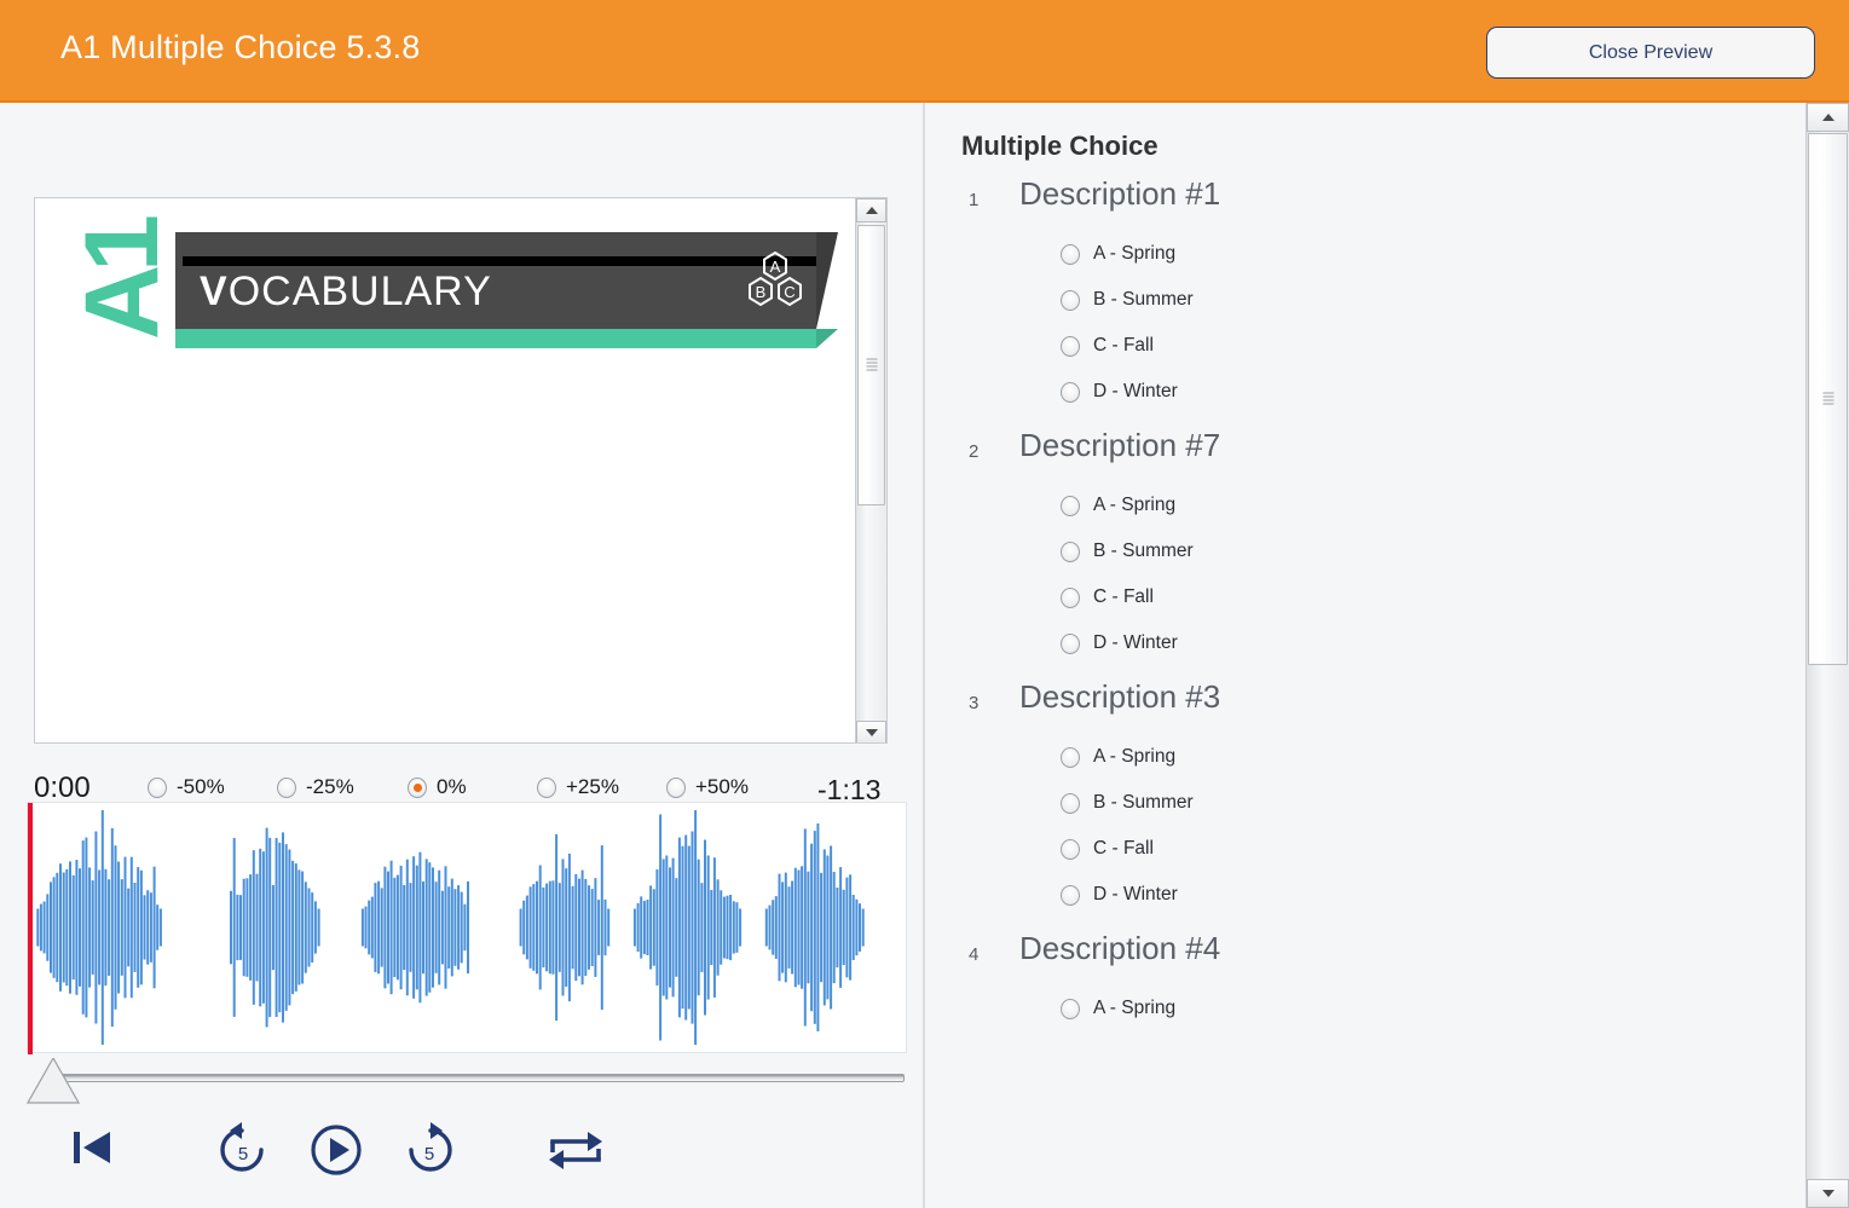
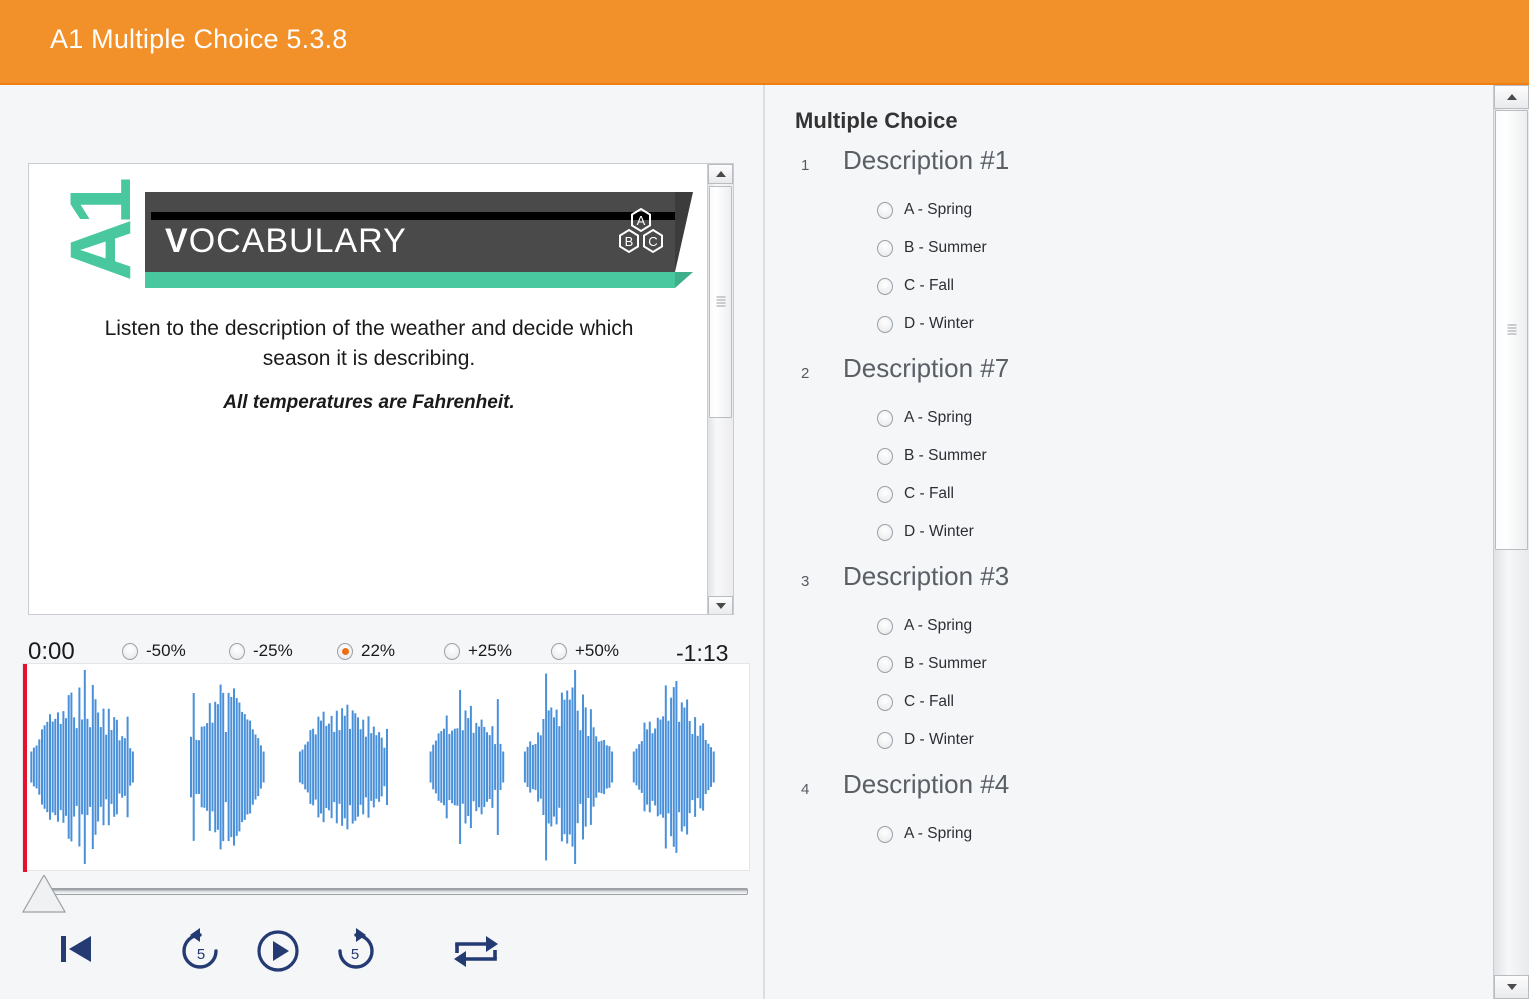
  A1 Multiple Choice 5.3.8
- Close Preview
  VOCABULARY
  A
  B
  C
+ Listen to the description of the weather and decide which season it is describing.
+ All temperatures are Fahrenheit.
  0:00
  -50%
  -25%
- 0%
+ 22%
  +25%
  +50%
  -1:13
  5
  5
  Multiple Choice
  1
  Description #1
  A - Spring
  B - Summer
  C - Fall
  D - Winter
  2
  Description #7
  A - Spring
  B - Summer
  C - Fall
  D - Winter
  3
  Description #3
  A - Spring
  B - Summer
  C - Fall
  D - Winter
  4
  Description #4
  A - Spring
